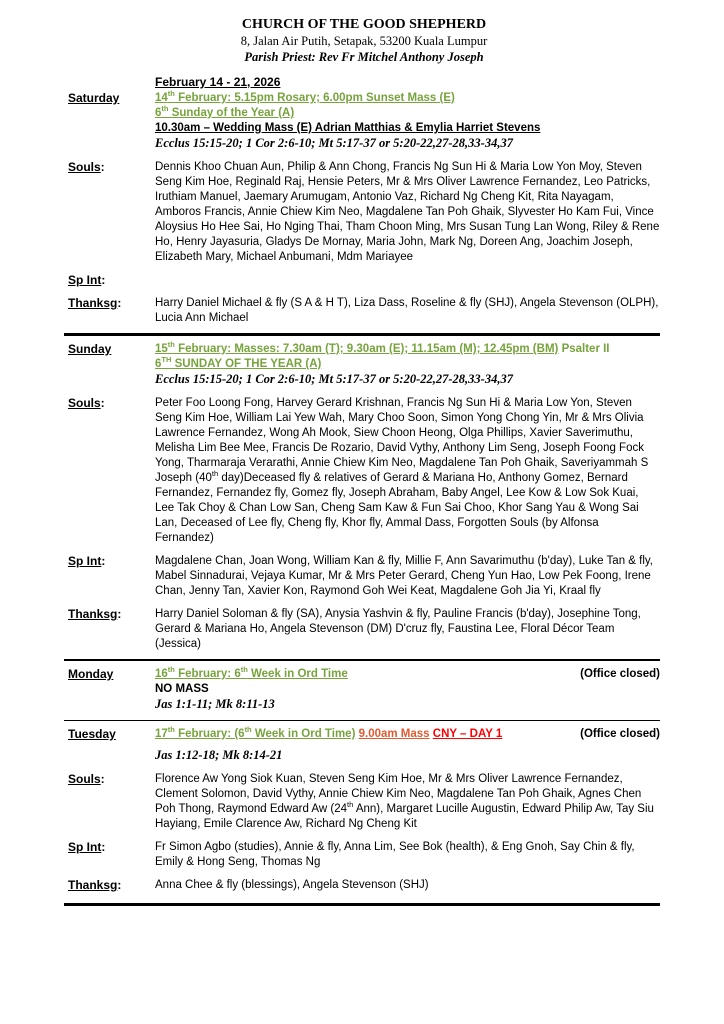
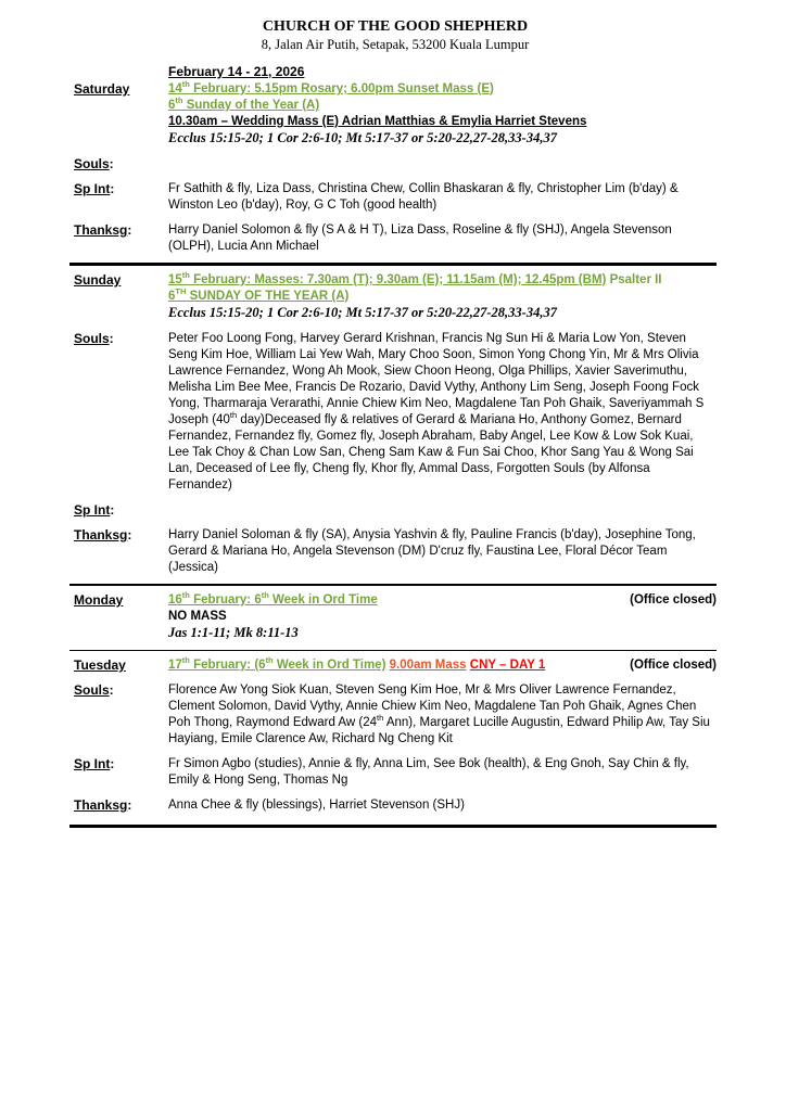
  CHURCH OF THE GOOD SHEPHERD
  8, Jalan Air Putih, Setapak, 53200 Kuala Lumpur
- Parish Priest: Rev Fr Mitchel Anthony Joseph
  February 14 - 21, 2026
  Saturday
  14th February: 5.15pm Rosary; 6.00pm Sunset Mass (E)
  6th Sunday of the Year (A)
  10.30am – Wedding Mass (E) Adrian Matthias & Emylia Harriet Stevens
  Ecclus 15:15-20; 1 Cor 2:6-10; Mt 5:17-37 or 5:20-22,27-28,33-34,37
  Souls:
- Dennis Khoo Chuan Aun, Philip & Ann Chong, Francis Ng Sun Hi & Maria Low Yon Moy, Steven Seng Kim Hoe, Reginald Raj, Hensie Peters, Mr & Mrs Oliver Lawrence Fernandez, Leo Patricks, Iruthiam Manuel, Jaemary Arumugam, Antonio Vaz, Richard Ng Cheng Kit, Rita Nayagam, Amboros Francis, Annie Chiew Kim Neo, Magdalene Tan Poh Ghaik, Slyvester Ho Kam Fui, Vince Aloysius Ho Hee Sai, Ho Nging Thai, Tham Choon Ming, Mrs Susan Tung Lan Wong, Riley & Rene Ho, Henry Jayasuria, Gladys De Mornay, Maria John, Mark Ng, Doreen Ang, Joachim Joseph, Elizabeth Mary, Michael Anbumani, Mdm Mariayee
  Sp Int:
+ Fr Sathith & fly, Liza Dass, Christina Chew, Collin Bhaskaran & fly, Christopher Lim (b'day) & Winston Leo (b'day), Roy, G C Toh (good health)
  Thanksg:
- Harry Daniel Michael & fly (S A & H T), Liza Dass, Roseline & fly (SHJ), Angela Stevenson (OLPH), Lucia Ann Michael
+ Harry Daniel Solomon & fly (S A & H T), Liza Dass, Roseline & fly (SHJ), Angela Stevenson (OLPH), Lucia Ann Michael
  Sunday
  15th February: Masses: 7.30am (T); 9.30am (E); 11.15am (M); 12.45pm (BM) Psalter II
  6TH SUNDAY OF THE YEAR (A)
  Ecclus 15:15-20; 1 Cor 2:6-10; Mt 5:17-37 or 5:20-22,27-28,33-34,37
  Souls:
  Peter Foo Loong Fong, Harvey Gerard Krishnan, Francis Ng Sun Hi & Maria Low Yon, Steven Seng Kim Hoe, William Lai Yew Wah, Mary Choo Soon, Simon Yong Chong Yin, Mr & Mrs Olivia Lawrence Fernandez, Wong Ah Mook, Siew Choon Heong, Olga Phillips, Xavier Saverimuthu, Melisha Lim Bee Mee, Francis De Rozario, David Vythy, Anthony Lim Seng, Joseph Foong Fock Yong, Tharmaraja Verarathi, Annie Chiew Kim Neo, Magdalene Tan Poh Ghaik, Saveriyammah S Joseph (40th day)Deceased fly & relatives of Gerard & Mariana Ho, Anthony Gomez, Bernard Fernandez, Fernandez fly, Gomez fly, Joseph Abraham, Baby Angel, Lee Kow & Low Sok Kuai, Lee Tak Choy & Chan Low San, Cheng Sam Kaw & Fun Sai Choo, Khor Sang Yau & Wong Sai Lan, Deceased of Lee fly, Cheng fly, Khor fly, Ammal Dass, Forgotten Souls (by Alfonsa Fernandez)
  Sp Int:
- Magdalene Chan, Joan Wong, William Kan & fly, Millie F, Ann Savarimuthu (b'day), Luke Tan & fly, Mabel Sinnadurai, Vejaya Kumar, Mr & Mrs Peter Gerard, Cheng Yun Hao, Low Pek Foong, Irene Chan, Jenny Tan, Xavier Kon, Raymond Goh Wei Keat, Magdalene Goh Jia Yi, Kraal fly
  Thanksg:
  Harry Daniel Soloman & fly (SA), Anysia Yashvin & fly, Pauline Francis (b'day), Josephine Tong, Gerard & Mariana Ho, Angela Stevenson (DM) D'cruz fly, Faustina Lee, Floral Décor Team (Jessica)
  Monday
  16th February: 6th Week in Ord Time
  (Office closed)
  NO MASS
  Jas 1:1-11; Mk 8:11-13
  Tuesday
  17th February: (6th Week in Ord Time) 9.00am Mass CNY – DAY 1
  (Office closed)
- Jas 1:12-18; Mk 8:14-21
  Souls:
  Florence Aw Yong Siok Kuan, Steven Seng Kim Hoe, Mr & Mrs Oliver Lawrence Fernandez, Clement Solomon, David Vythy, Annie Chiew Kim Neo, Magdalene Tan Poh Ghaik, Agnes Chen Poh Thong, Raymond Edward Aw (24th Ann), Margaret Lucille Augustin, Edward Philip Aw, Tay Siu Hayiang, Emile Clarence Aw, Richard Ng Cheng Kit
  Sp Int:
  Fr Simon Agbo (studies), Annie & fly, Anna Lim, See Bok (health), & Eng Gnoh, Say Chin & fly, Emily & Hong Seng, Thomas Ng
  Thanksg:
- Anna Chee & fly (blessings), Angela Stevenson (SHJ)
+ Anna Chee & fly (blessings), Harriet Stevenson (SHJ)
